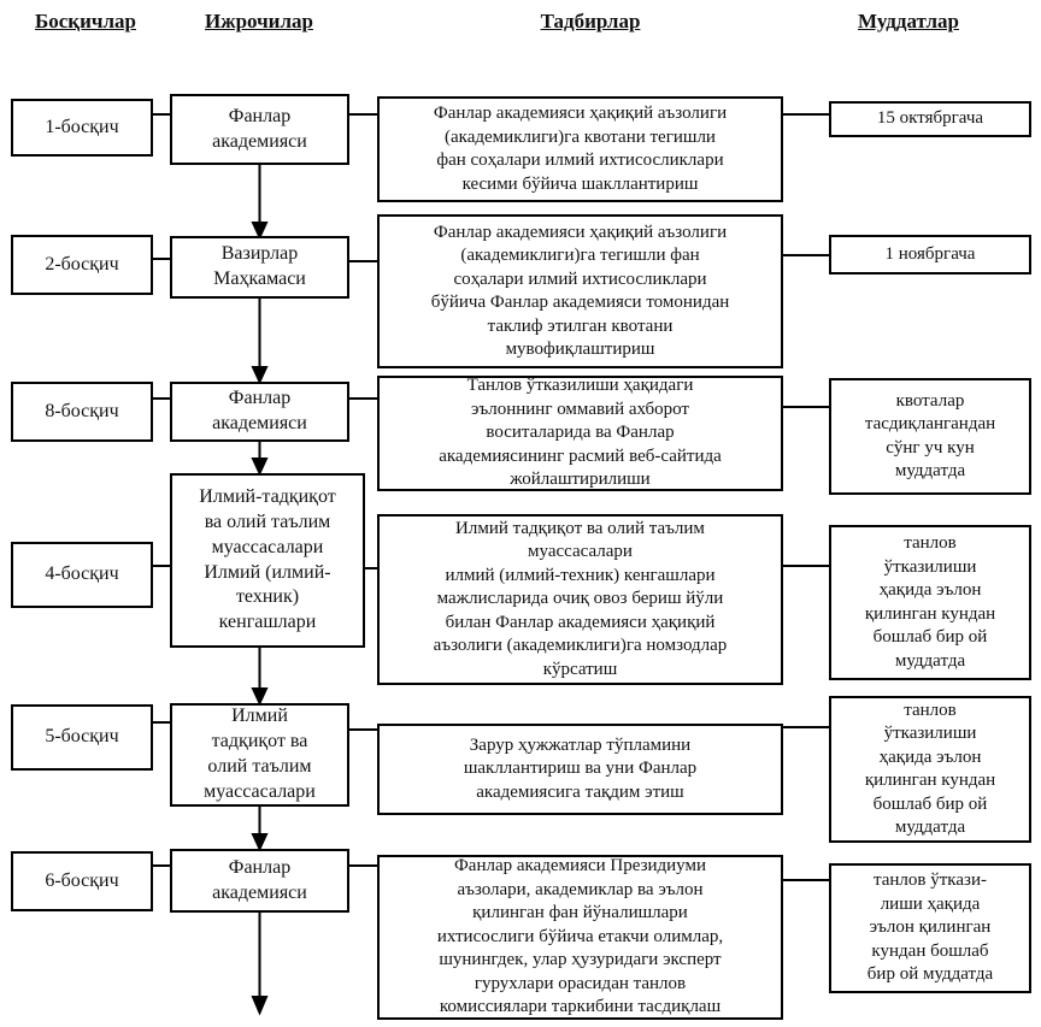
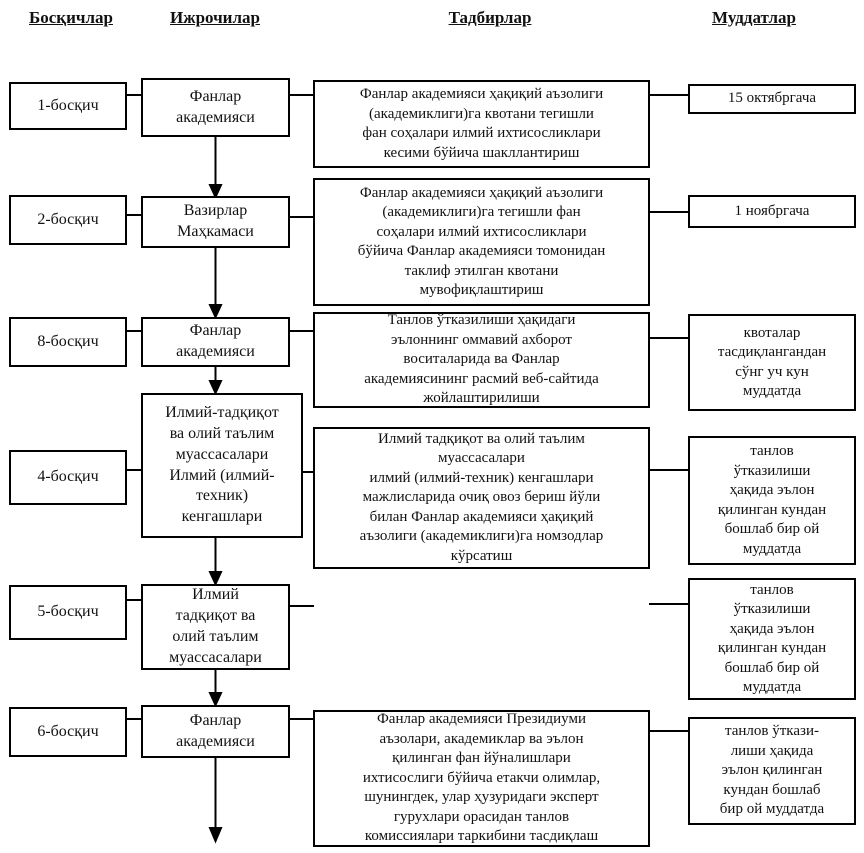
  Босқичлар
  Ижрочилар
  Тадбирлар
  Муддатлар
  1-босқич
  Фанлар
  академияси
  Фанлар академияси ҳақиқий аъзолиги
  (академиклиги)га квотани тегишли
  фан соҳалари илмий ихтисосликлари
  кесими бўйича шакллантириш
  15 октябргача
  2-босқич
  Вазирлар
  Маҳкамаси
  Фанлар академияси ҳақиқий аъзолиги
  (академиклиги)га тегишли фан
  соҳалари илмий ихтисосликлари
  бўйича Фанлар академияси томонидан
  таклиф этилган квотани
  мувофиқлаштириш
  1 ноябргача
  8-босқич
  Фанлар
  академияси
  Танлов ўтказилиши ҳақидаги
  эълоннинг оммавий ахборот
  воситаларида ва Фанлар
  академиясининг расмий веб-сайтида
  жойлаштирилиши
  квоталар
  тасдиқлангандан
  сўнг уч кун
  муддатда
  4-босқич
  Илмий-тадқиқот
  ва олий таълим
  муассасалари
  Илмий (илмий-
  техник)
  кенгашлари
  Илмий тадқиқот ва олий таълим
  муассасалари
  илмий (илмий-техник) кенгашлари
  мажлисларида очиқ овоз бериш йўли
  билан Фанлар академияси ҳақиқий
  аъзолиги (академиклиги)га номзодлар
  кўрсатиш
  танлов
  ўтказилиши
  ҳақида эълон
  қилинган кундан
  бошлаб бир ой
  муддатда
  5-босқич
  Илмий
  тадқиқот ва
  олий таълим
  муассасалари
- Зарур ҳужжатлар тўпламини
- шакллантириш ва уни Фанлар
- академиясига тақдим этиш
  танлов
  ўтказилиши
  ҳақида эълон
  қилинган кундан
  бошлаб бир ой
  муддатда
  6-босқич
  Фанлар
  академияси
  Фанлар академияси Президиуми
  аъзолари, академиклар ва эълон
  қилинган фан йўналишлари
  ихтисослиги бўйича етакчи олимлар,
  шунингдек, улар ҳузуридаги эксперт
  гурухлари орасидан танлов
  комиссиялари таркибини тасдиқлаш
  танлов ўткази-
  лиши ҳақида
  эълон қилинган
  кундан бошлаб
  бир ой муддатда
